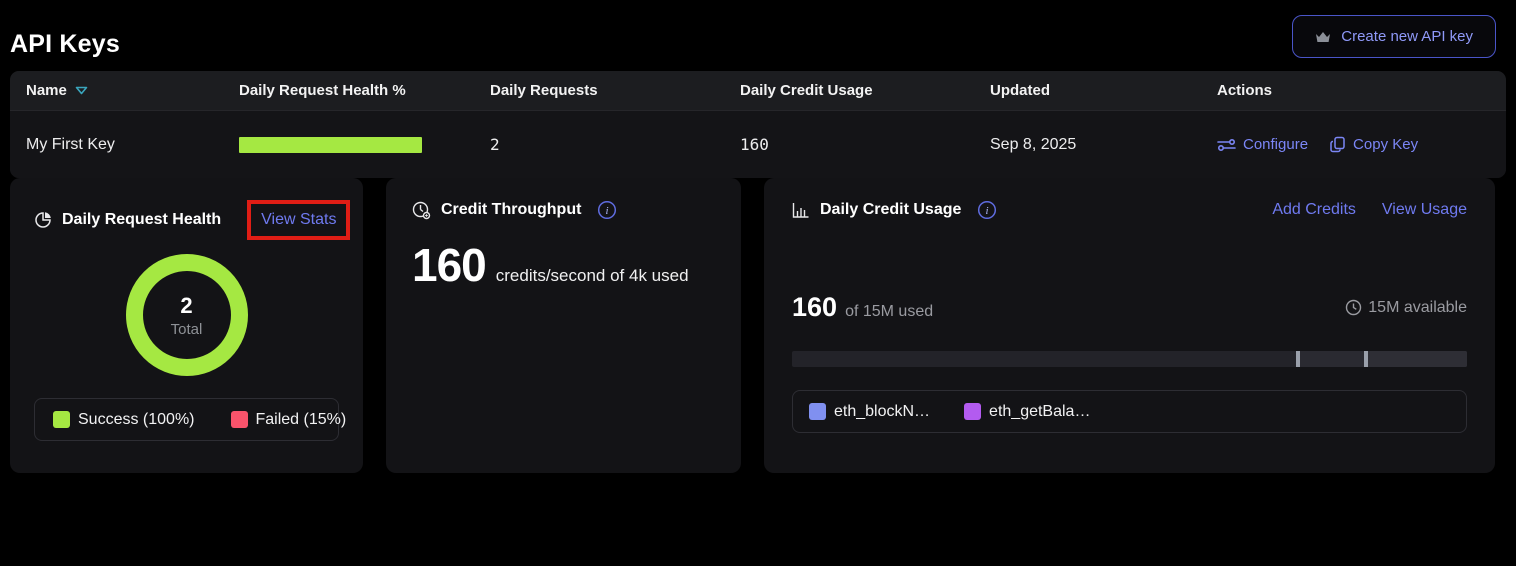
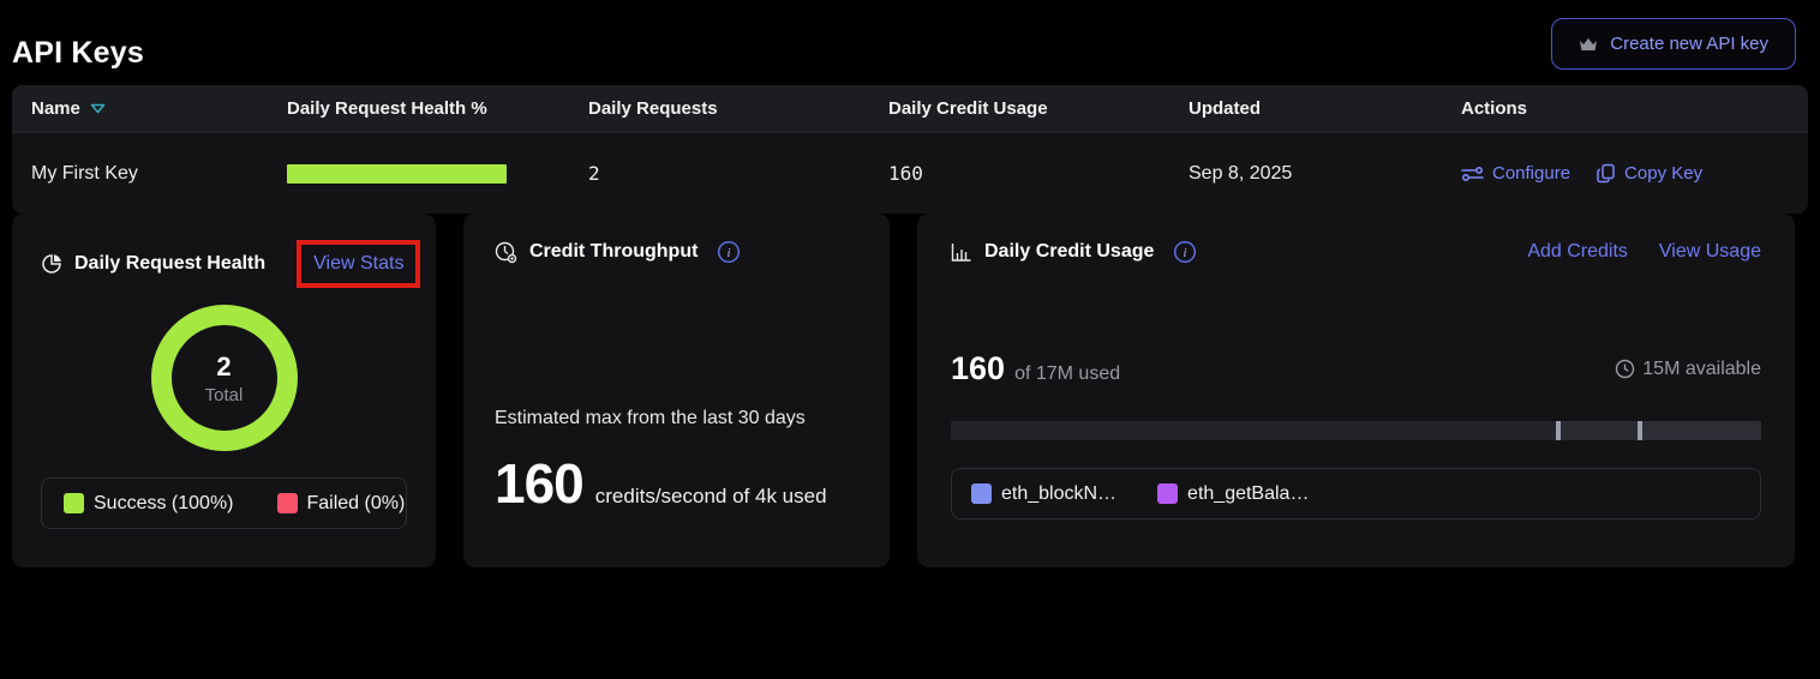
  API Keys
  Create new API key
  Name
  Daily Request Health %
  Daily Requests
  Daily Credit Usage
  Updated
  Actions
  My First Key
  2
  160
  Sep 8, 2025
  Configure
  Copy Key
  Daily Request Health
  View Stats
  2
  Total
  Success (100%)
- Failed (15%)
+ Failed (0%)
  Credit Throughput
  i
+ Estimated max from the last 30 days
  160
  credits/second of 4k used
  Daily Credit Usage
  i
  Add Credits
  View Usage
  160
- of 15M used
+ of 17M used
  15M available
  eth_blockN…
  eth_getBala…
